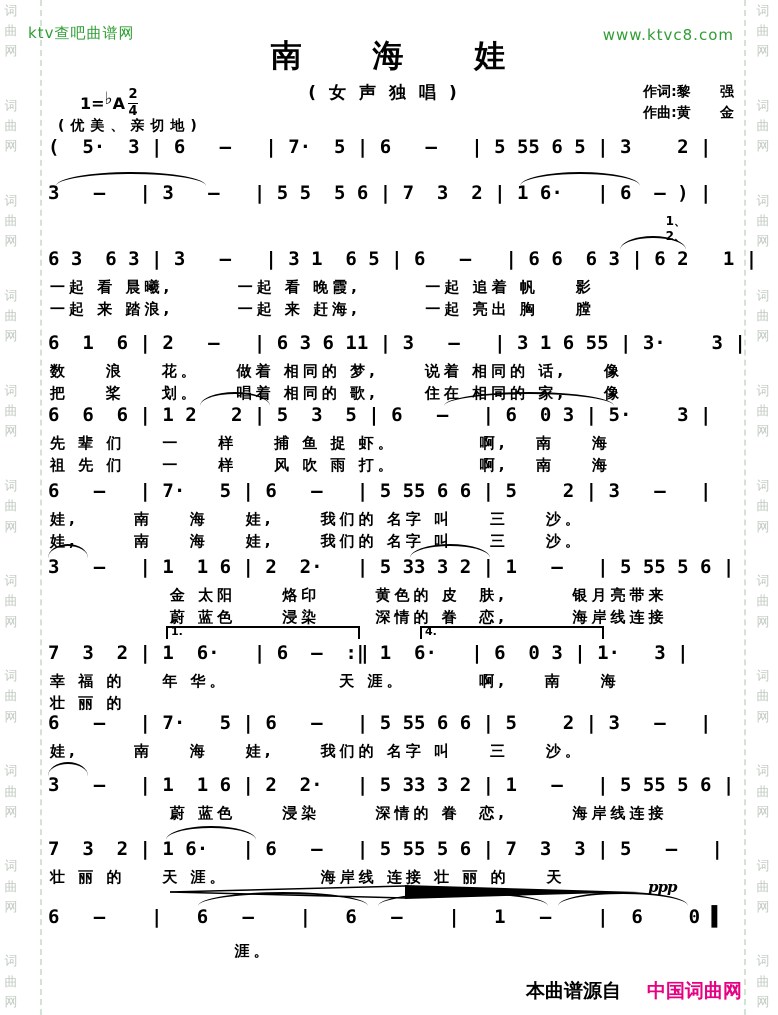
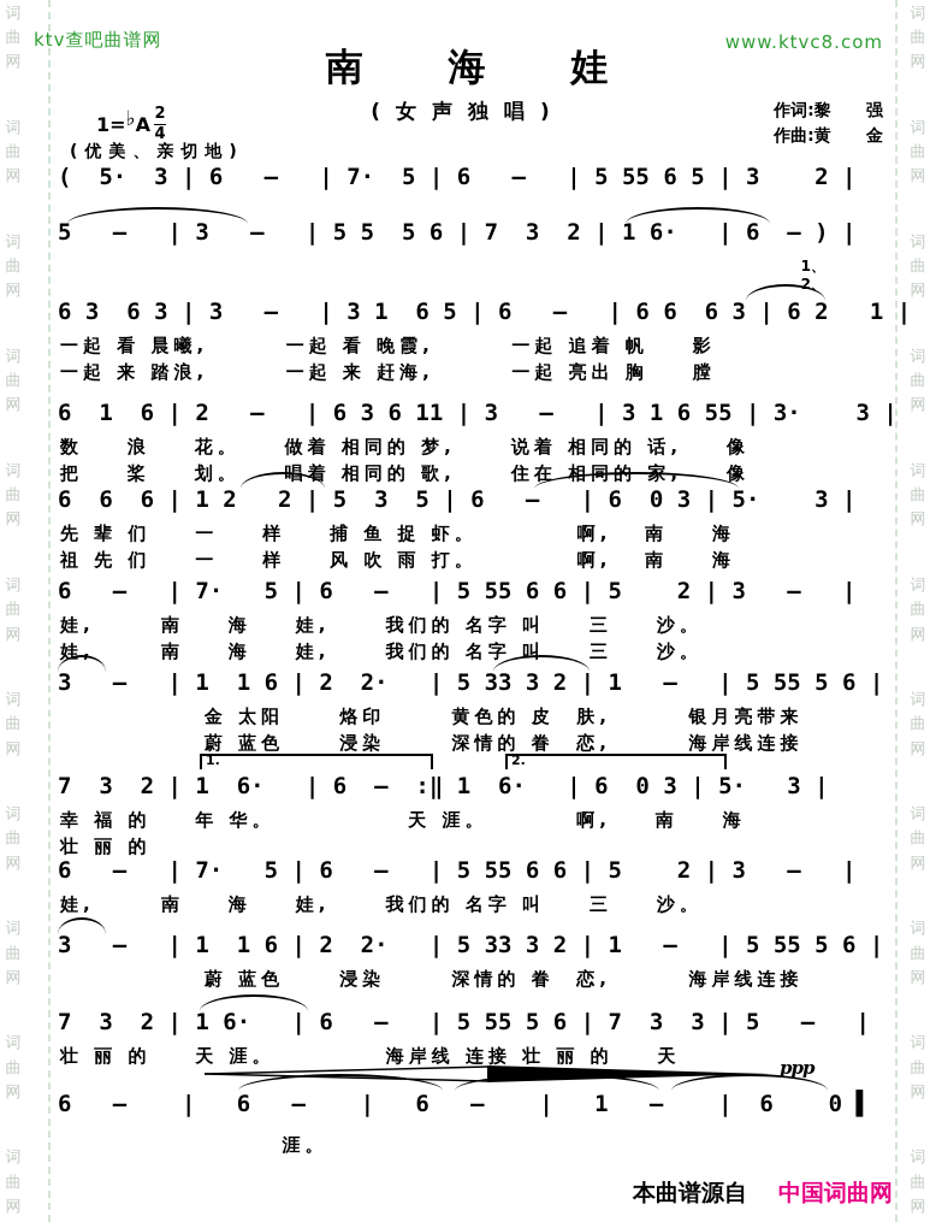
  词曲网
  词曲网
  词曲网
  词曲网
  词曲网
  词曲网
  词曲网
  词曲网
  词曲网
  词曲网
  词曲网
  词曲网
  词曲网
  词曲网
  词曲网
  词曲网
  词曲网
  词曲网
  词曲网
  词曲网
  词曲网
  词曲网
  ktv查吧曲谱网
  www.ktvc8.com
  南 海 娃
  (女声独唱)
  1=
  ♭
  A
  2
  4
  作词:黎 强 作曲:黄 金
  (优美、亲切地)
  ( 5· 3 | 6 — | 7· 5 | 6 — | 5 55 6 5 | 3 2 |
- 3 — | 3 — | 5 5 5 6 | 7 3 2 | 1 6· | 6 — ) |
+ 5 — | 3 — | 5 5 5 6 | 7 3 2 | 1 6· | 6 — ) |
  1、
  2、
  6 3 6 3 | 3 — | 3 1 6 5 | 6 — | 6 6 6 3 | 6 2 1 |
  一起 看 晨曦, 一起 看 晚霞, 一起 追着 帆 影
  一起 来 踏浪, 一起 来 赶海, 一起 亮出 胸 膛
  6 1 6 | 2 — | 6 3 6 11 | 3 — | 3 1 6 55 | 3· 3 |
  数 浪 花。 做着 相同的 梦, 说着 相同的 话, 像
  把 桨 划。 唱着 相同的 歌, 住在 相同的 家, 像
  6 6 6 | 1 2 2 | 5 3 5 | 6 — | 6 0 3 | 5· 3 |
  先 辈 们 一 样 捕 鱼 捉 虾。 啊, 南 海
  祖 先 们 一 样 风 吹 雨 打。 啊, 南 海
  6 — | 7· 5 | 6 — | 5 55 6 6 | 5 2 | 3 — |
  娃, 南 海 娃, 我们的 名字 叫 三 沙。
  娃, 南 海 娃, 我们的 名字 叫 三 沙。
  3 — | 1 1 6 | 2 2· | 5 33 3 2 | 1 — | 5 55 5 6 |
  金 太阳 烙印 黄色的 皮 肤, 银月亮带来
  蔚 蓝色 浸染 深情的 眷 恋, 海岸线连接
  1.
- 4.
+ 2.
- 7 3 2 | 1 6· | 6 — :‖ 1 6· | 6 0 3 | 1· 3 |
+ 7 3 2 | 1 6· | 6 — :‖ 1 6· | 6 0 3 | 5· 3 |
  幸 福 的 年 华。 天 涯。 啊, 南 海
  壮 丽 的
  6 — | 7· 5 | 6 — | 5 55 6 6 | 5 2 | 3 — |
  娃, 南 海 娃, 我们的 名字 叫 三 沙。
  3 — | 1 1 6 | 2 2· | 5 33 3 2 | 1 — | 5 55 5 6 |
  蔚 蓝色 浸染 深情的 眷 恋, 海岸线连接
  7 3 2 | 1 6· | 6 — | 5 55 5 6 | 7 3 3 | 5 — |
  壮 丽 的 天 涯。 海岸线 连接 壮 丽 的 天
  ppp
  6 — | 6 — | 6 — | 1 — | 6 0 ▌
  涯。
  本曲谱源自 中国词曲网
